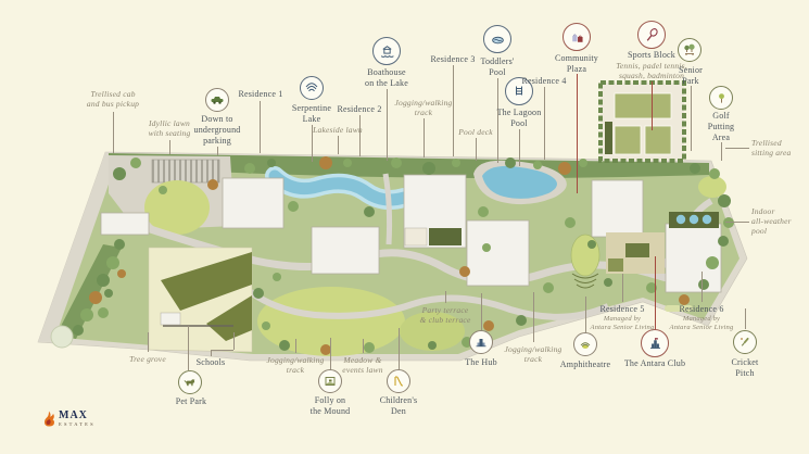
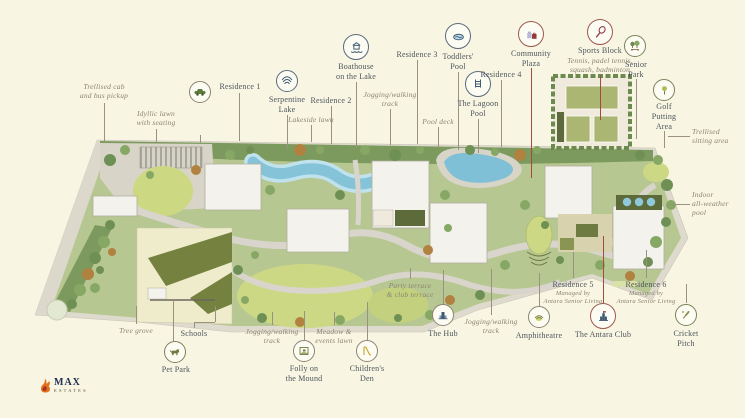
  Trellised cab
  and bus pickup
  Idyllic lawn
  with seating
- Down to
- underground
- parking
  Residence 1
  Serpentine
  Lake
  Residence 2
  Lakeside lawn
  Boathouse
  on the Lake
  Residence 3
  Jogging/walking
  track
  Toddlers'
  Pool
  Pool deck
  The Lagoon
  Pool
  Residence 4
  Community
  Plaza
  Sports Block
  Tennis, padel tennis,
  squash, badminton
  Senior
  Park
  Golf
  Putting
  Area
  Trellised
  sitting area
  Indoor
  all-weather
  pool
  Tree grove
  Schools
  Pet Park
  Jogging/walking
  track
  Folly on
  the Mound
  Meadow &
  events lawn
  Children's
  Den
  Party terrace
  & club terrace
  The Hub
  Jogging/walking
  track
  Amphitheatre
  Residence 5
  The Antara Club
  Residence 6
  Cricket
  Pitch
  MAX
